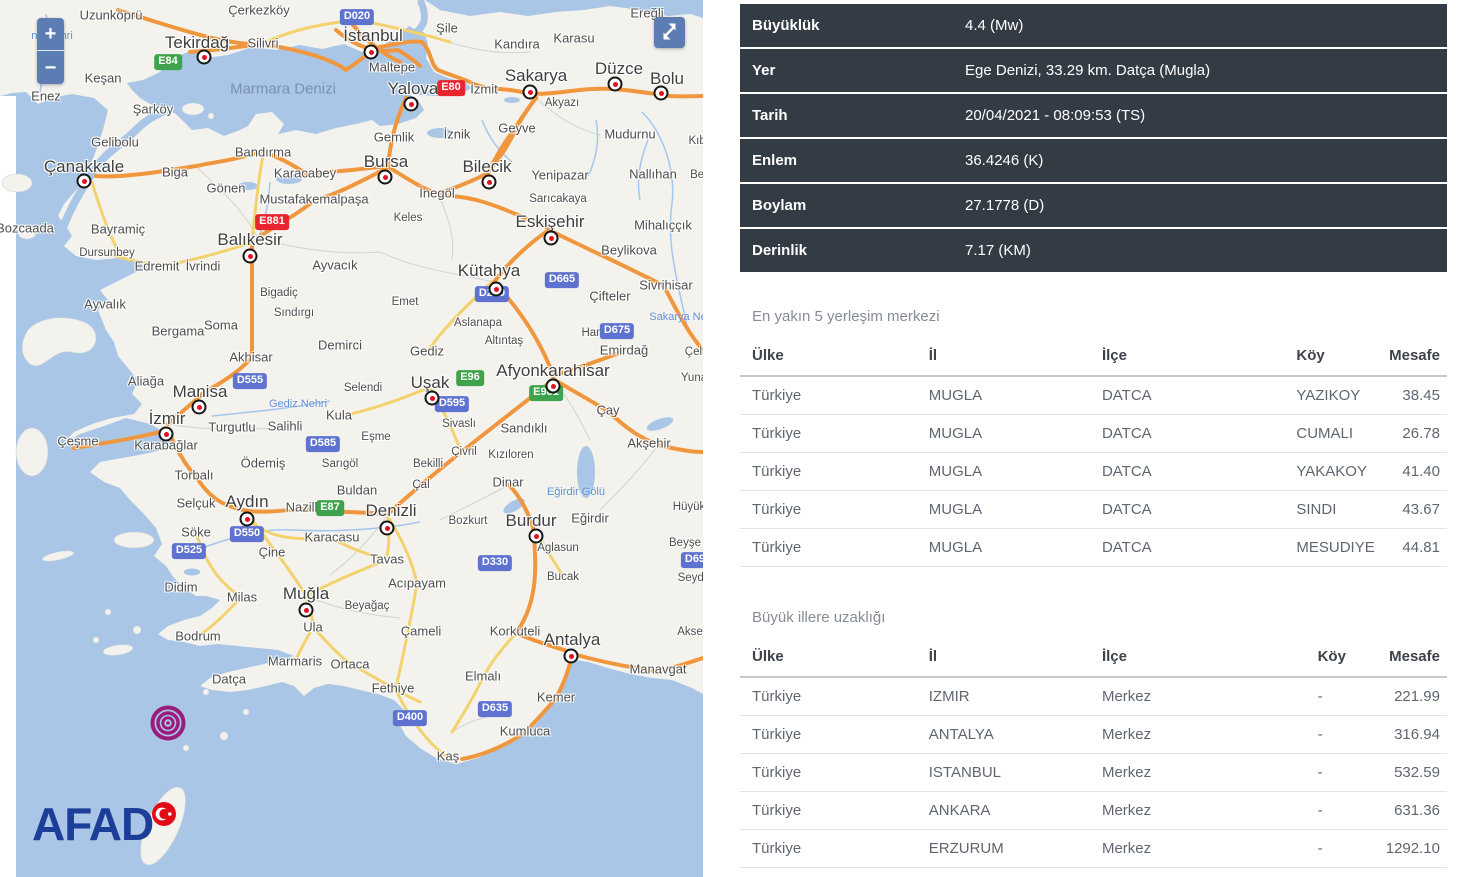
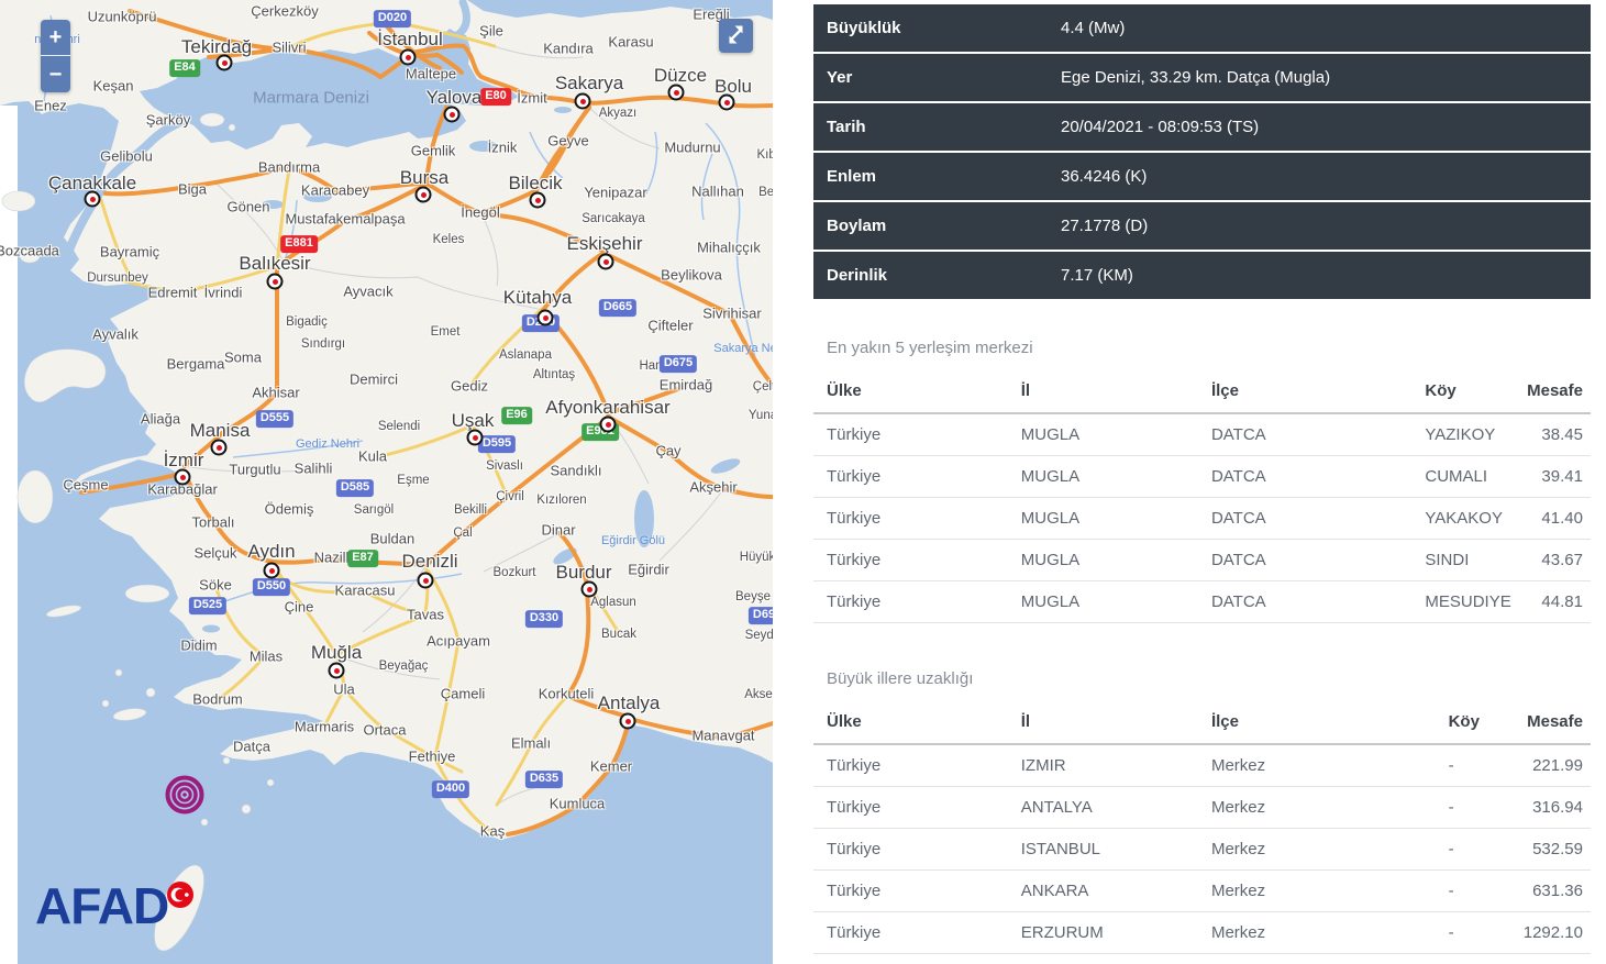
  Marmara Denizi
  Gediz Nehri
  Sakarya N
  Eğirdir Gölü
  Tekirdağ
  İstanbul
  Yalova
  Sakarya
  Düzce
  Bolu
  Bursa
  Bilecik
  Çanakkale
  Balıkesir
  Eskişehir
  Kütahya
  Manisa
  İzmir
  Uşak
  Afyonkarahisar
  Aydın
  Denizli
  Muğla
  Antalya
  Burdur
  Uzunköprü
  Çerkezköy
  Şile
  Kandıra
  Karasu
  Ereğli
  Enez
  Keşan
  Silivri
  Maltepe
  İzmit
  Şarköy
  Gelibolu
  Gemlik
  İznik
  Geyve
  Mudurnu
  Biga
  Gönen
  Karacabey
  Bandırma
  Mustafakemalpaşa
  İnegöl
  Yenipazar
  Nallıhan
  Mihalıççık
  Beylikova
  Sivrihisar
  Çifteler
  Emirdağ
  Ayvacık
  Edremit
  İvrindi
  Bayramiç
  Bozcaada
  Ayvalık
  Bergama
  Soma
  Demirci
  Gediz
  Akhisar
  Aliağa
  Kula
  Turgutlu
  Salihli
  Sandıklı
  Çay
  Akşehir
  Karabağlar
  Ödemiş
  Torbalı
  Çeşme
  Buldan
  Dinar
  Selçuk
  Nazil
  Karacasu
  Söke
  Çine
  Tavas
  Acıpayam
  Eğirdir
  Didim
  Milas
  Ula
  Bodrum
  Çameli
  Korkuteli
  Marmaris
  Ortaca
  Datça
  Elmalı
  Fethiye
  Manavgat
  Kemer
  Kumluca
  Kaş
  Akyazı
  Kıb
  Sarıcakaya
  Keles
  Çel
  Bigadiç
  Emet
  Aslanapa
  Altıntaş
  Dursunbey
  Sındırgı
  Selendi
  Eşme
  Sivaslı
  Sarıgöl
  Bekilli
  Çivril
  Kızıloren
  Çal
  Bozkurt
  Aglasun
  Bucak
  Hüyük
  Beyşe
  Seyd
  Yun
  Akse
  Beyağaç
  D020
  E84
  E80
  E881
  D665
  D675
  D555
  E96
  D595
  D585
  E87
  D550
  D525
  D330
  D69
  D635
  D400
  +
  −
  AFAD
  Büyüklük
  4.4 (Mw)
  Yer
  Ege Denizi, 33.29 km. Datça (Mugla)
  Tarih
  20/04/2021 - 08:09:53 (TS)
  Enlem
  36.4246 (K)
  Boylam
  27.1778 (D)
  Derinlik
  7.17 (KM)
  En yakın 5 yerleşim merkezi
  Ülke
  İl
  İlçe
  Köy
  Mesafe
  Türkiye
  MUGLA
  DATCA
  YAZIKOY
  38.45
  Türkiye
  MUGLA
  DATCA
  CUMALI
- 26.78
+ 39.41
  Türkiye
  MUGLA
  DATCA
  YAKAKOY
  41.40
  Türkiye
  MUGLA
  DATCA
  SINDI
  43.67
  Türkiye
  MUGLA
  DATCA
  MESUDIYE
  44.81
  Büyük illere uzaklığı
  Ülke
  İl
  İlçe
  Köy
  Mesafe
  Türkiye
  IZMIR
  Merkez
  -
  221.99
  Türkiye
  ANTALYA
  Merkez
  -
  316.94
  Türkiye
  ISTANBUL
  Merkez
  -
  532.59
  Türkiye
  ANKARA
  Merkez
  -
  631.36
  Türkiye
  ERZURUM
  Merkez
  -
  1292.10
